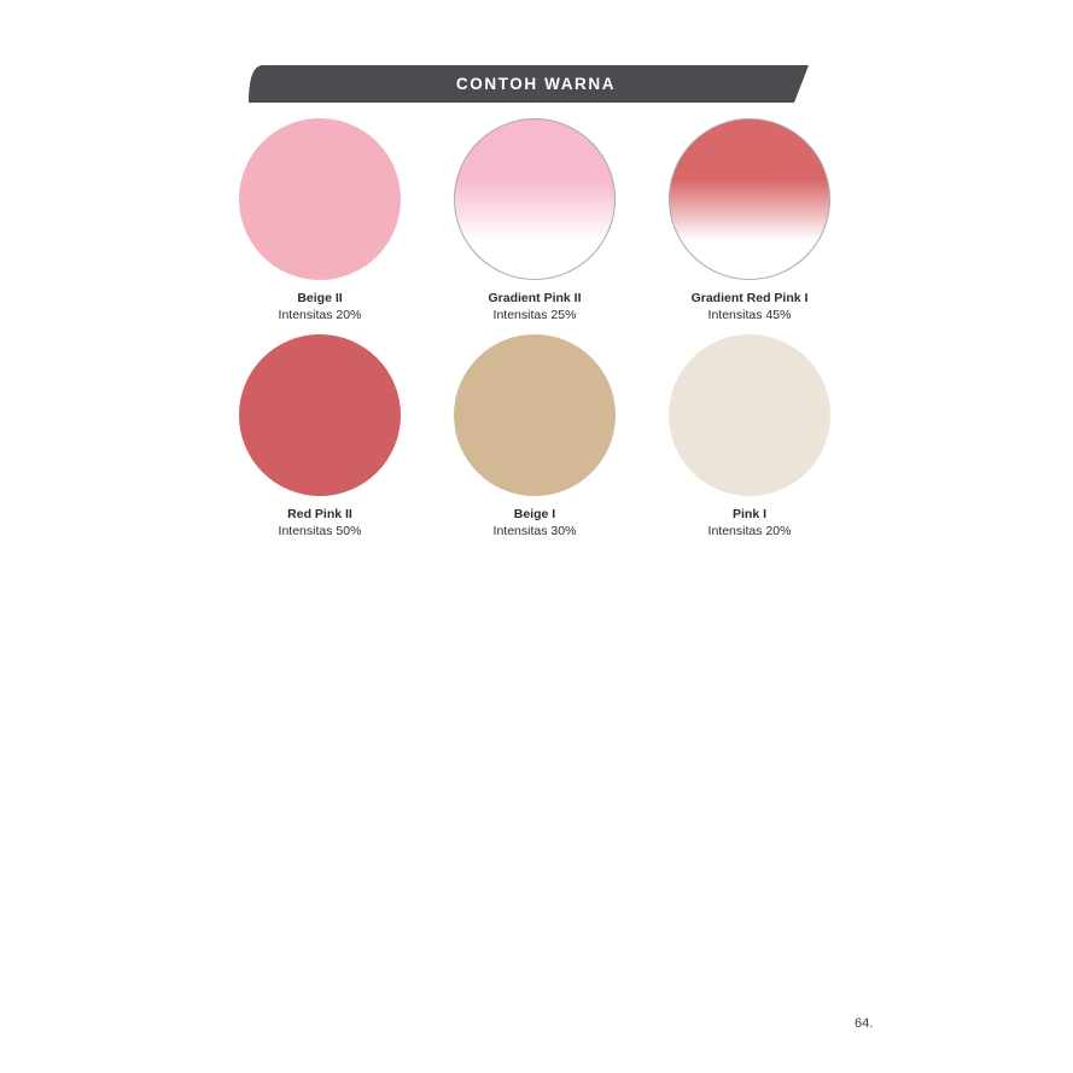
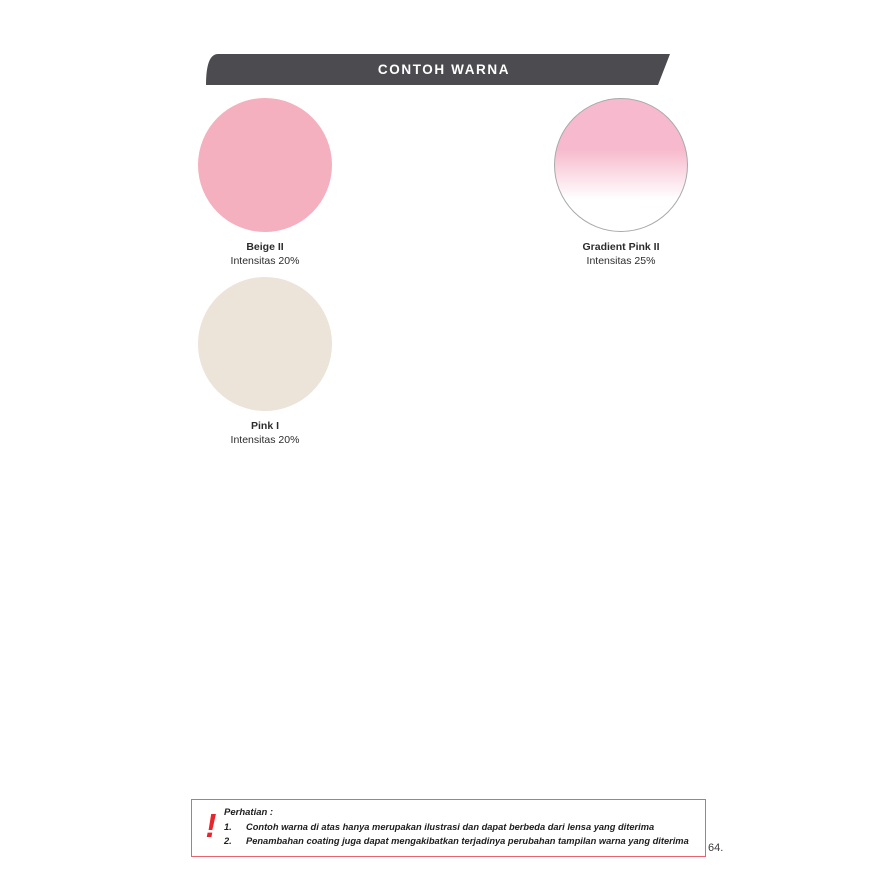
  CONTOH WARNA
  Beige II
  Intensitas 20%
  Gradient Pink II
  Intensitas 25%
- Gradient Red Pink I
- Intensitas 45%
- Red Pink II
- Intensitas 50%
- Beige I
- Intensitas 30%
  Pink I
  Intensitas 20%
+ !
+ Perhatian :
+ 1.
+ Contoh warna di atas hanya merupakan ilustrasi dan dapat berbeda dari lensa yang diterima
+ 2.
+ Penambahan coating juga dapat mengakibatkan terjadinya perubahan tampilan warna yang diterima
  64.
